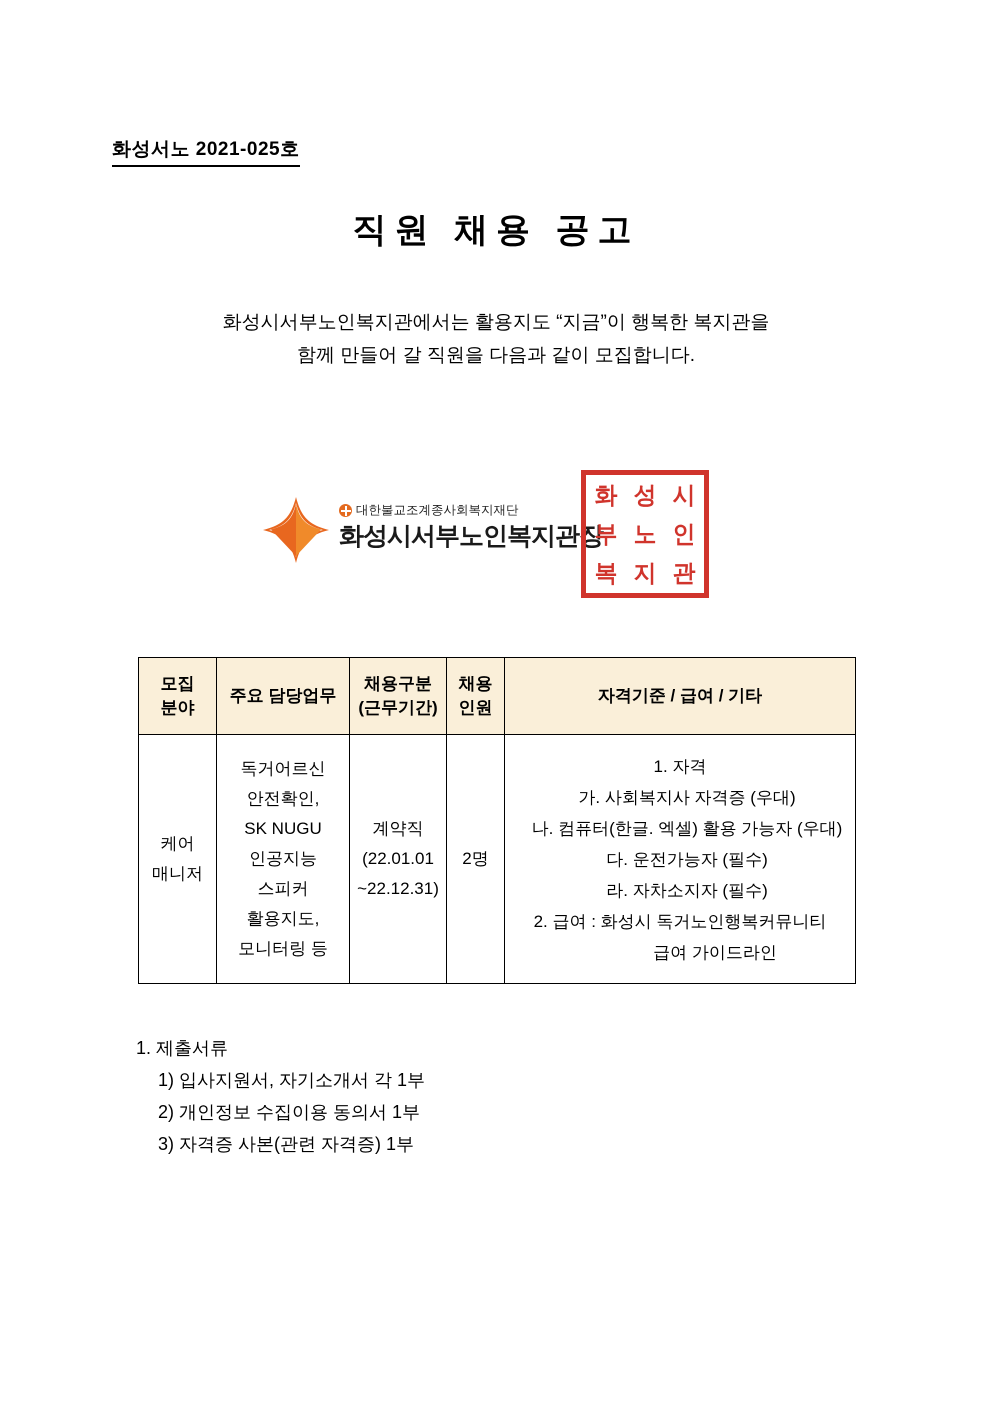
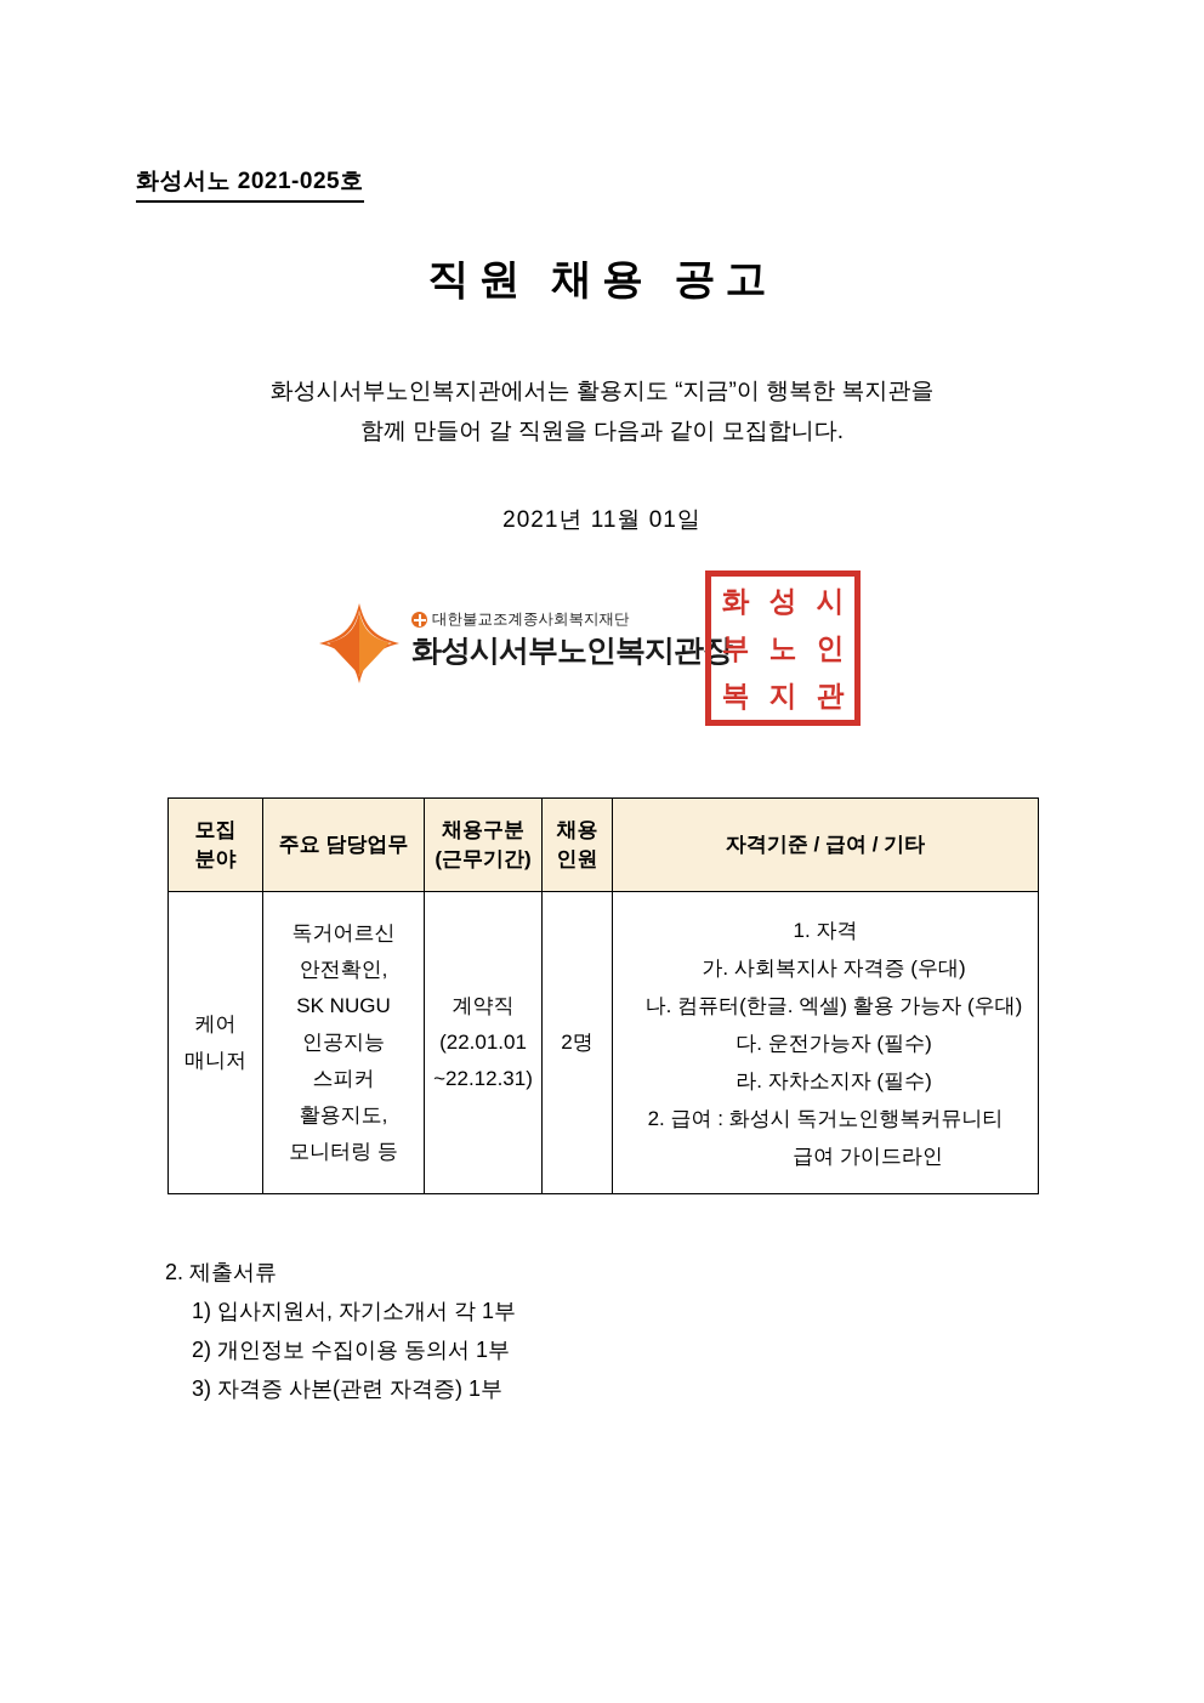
  화성서노 2021-025호
  직원 채용 공고
  화성시서부노인복지관에서는 활용지도 “지금”이 행복한 복지관을
  함께 만들어 갈 직원을 다음과 같이 모집합니다.
+ 2021년 11월 01일
  대한불교조계종사회복지재단
  화성시서부노인복지관장
  화
  성
  시
  부
  노
  인
  복
  지
  관
  모집 분야	주요 담당업무	채용구분 (근무기간)	채용 인원	자격기준 / 급여 / 기타
  케어 매니저	독거어르신 안전확인, SK NUGU 인공지능 스피커 활용지도, 모니터링 등	계약직 (22.01.01 ~22.12.31)	2명	1. 자격 가. 사회복지사 자격증 (우대) 나. 컴퓨터(한글. 엑셀) 활용 가능자 (우대) 다. 운전가능자 (필수) 라. 자차소지자 (필수) 2. 급여 : 화성시 독거노인행복커뮤니티 급여 가이드라인
- 1. 제출서류
+ 2. 제출서류
  1) 입사지원서, 자기소개서 각 1부
  2) 개인정보 수집이용 동의서 1부
  3) 자격증 사본(관련 자격증) 1부
